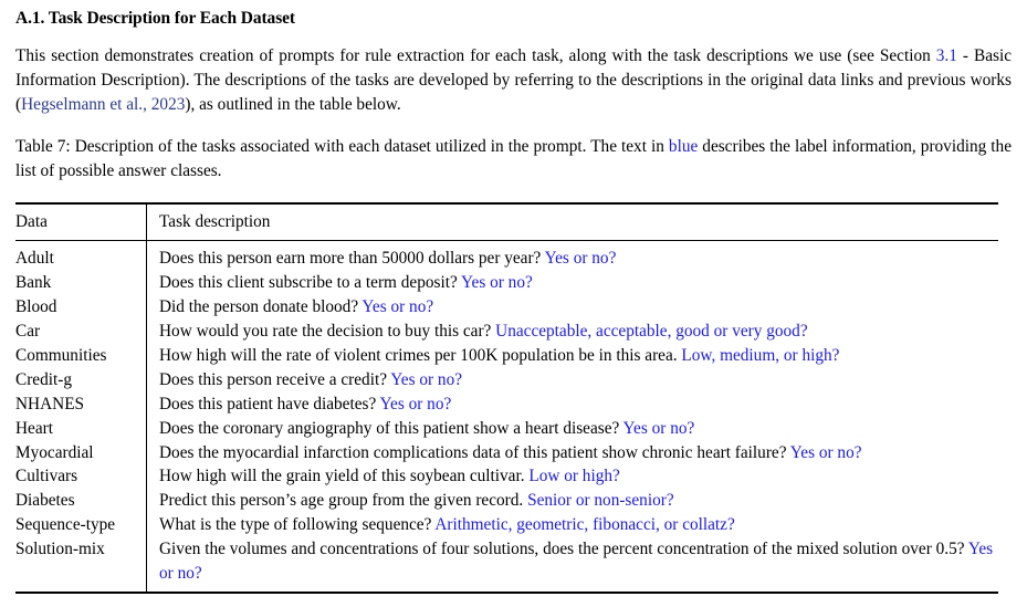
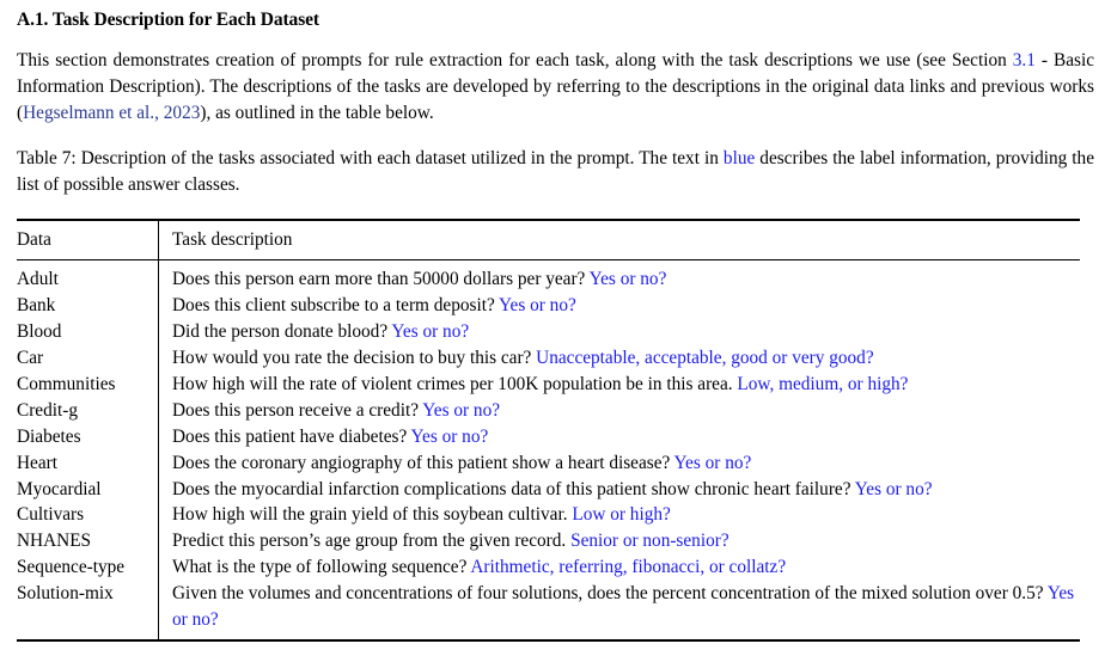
  A.1. Task Description for Each Dataset
  This section demonstrates creation of prompts for rule extraction for each task, along with the task descriptions we use (see Section 3.1 - Basic Information Description). The descriptions of the tasks are developed by referring to the descriptions in the original data links and previous works (Hegselmann et al., 2023), as outlined in the table below.
  Table 7: Description of the tasks associated with each dataset utilized in the prompt. The text in blue describes the label information, providing the list of possible answer classes.
  Data	Task description
  Adult	Does this person earn more than 50000 dollars per year? Yes or no?
  Bank	Does this client subscribe to a term deposit? Yes or no?
  Blood	Did the person donate blood? Yes or no?
  Car	How would you rate the decision to buy this car? Unacceptable, acceptable, good or very good?
  Communities	How high will the rate of violent crimes per 100K population be in this area. Low, medium, or high?
  Credit-g	Does this person receive a credit? Yes or no?
- NHANES	Does this patient have diabetes? Yes or no?
+ Diabetes	Does this patient have diabetes? Yes or no?
  Heart	Does the coronary angiography of this patient show a heart disease? Yes or no?
  Myocardial	Does the myocardial infarction complications data of this patient show chronic heart failure? Yes or no?
  Cultivars	How high will the grain yield of this soybean cultivar. Low or high?
- Diabetes	Predict this person’s age group from the given record. Senior or non-senior?
+ NHANES	Predict this person’s age group from the given record. Senior or non-senior?
- Sequence-type	What is the type of following sequence? Arithmetic, geometric, fibonacci, or collatz?
+ Sequence-type	What is the type of following sequence? Arithmetic, referring, fibonacci, or collatz?
  Solution-mix	Given the volumes and concentrations of four solutions, does the percent concentration of the mixed solution over 0.5? Yes or no?
